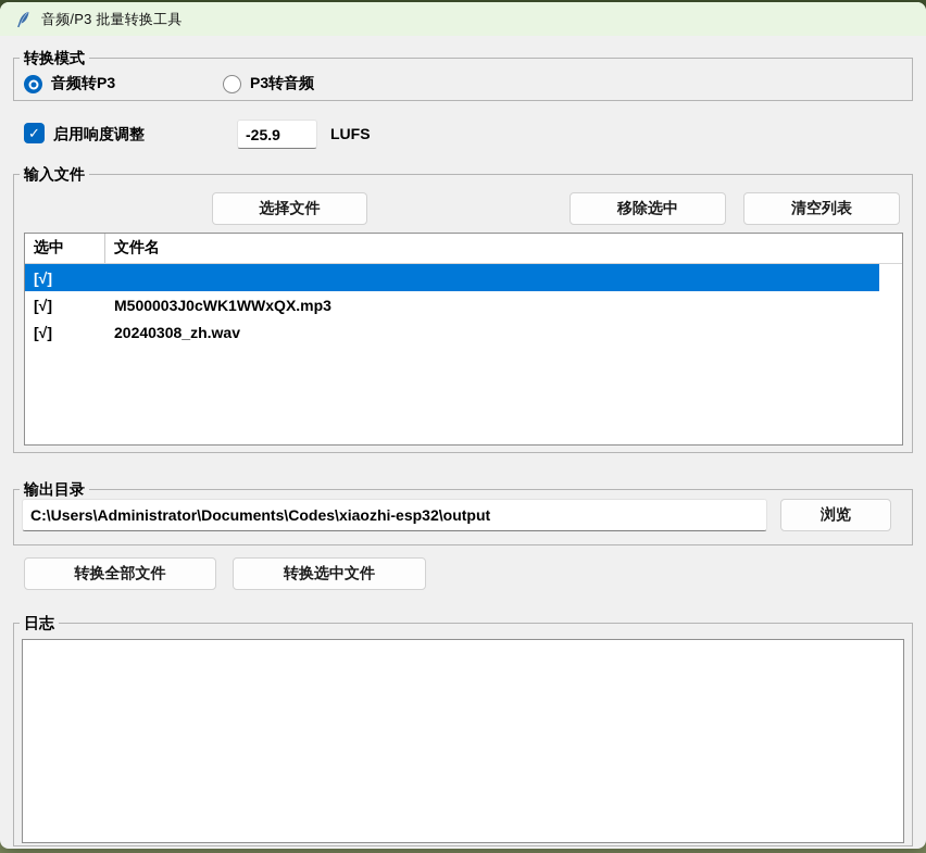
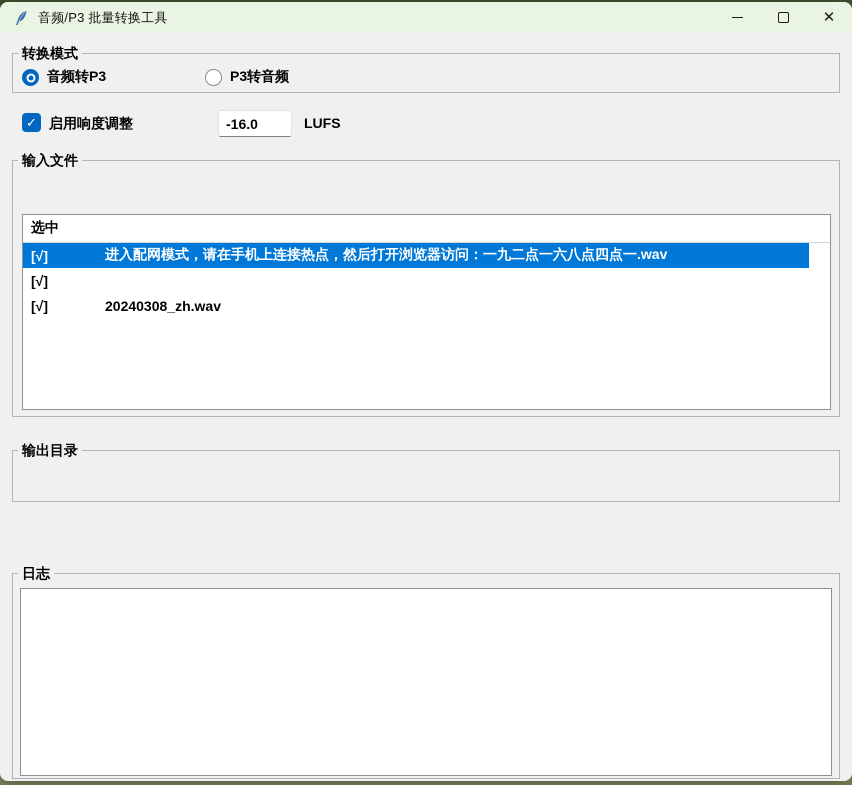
  音频/P3 批量转换工具
+ ✕
  转换模式
  音频转P3
  P3转音频
  ✓
  启用响度调整
- -25.9
+ -16.0
  LUFS
  输入文件
- 选择文件
- 移除选中
- 清空列表
  选中
- 文件名
  [√]
+ 进入配网模式，请在手机上连接热点，然后打开浏览器访问：一九二点一六八点四点一.wav
  [√]
- M500003J0cWK1WWxQX.mp3
  [√]
  20240308_zh.wav
  输出目录
- C:\Users\Administrator\Documents\Codes\xiaozhi-esp32\output
- 浏览
- 转换全部文件
- 转换选中文件
  日志
